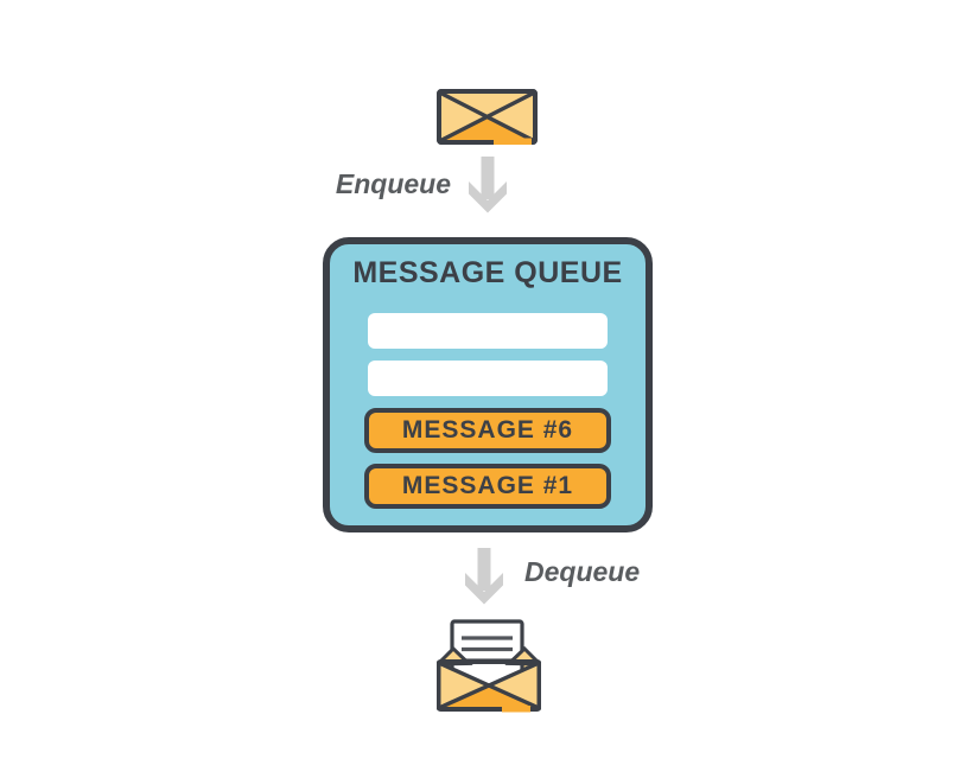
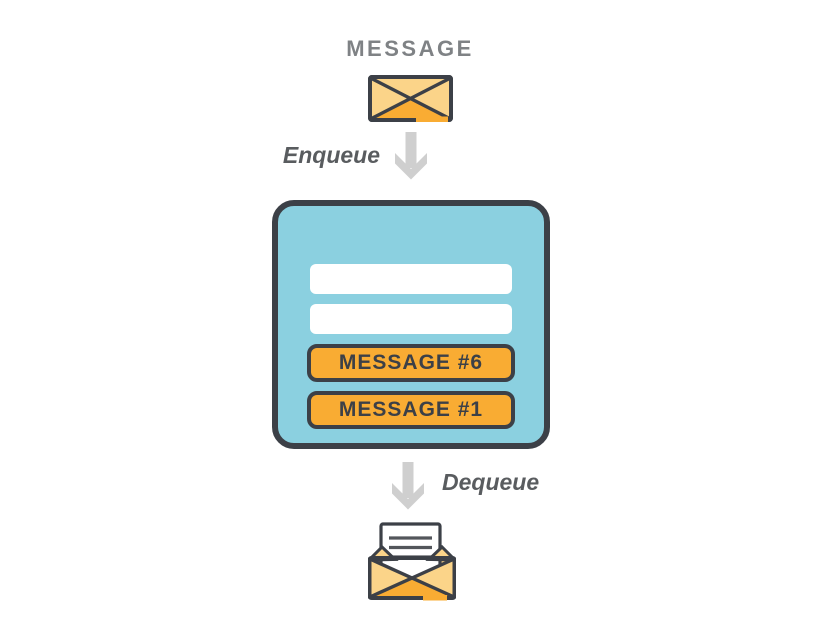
+ MESSAGE
  Enqueue
- MESSAGE QUEUE
  MESSAGE #6
  MESSAGE #1
  Dequeue
